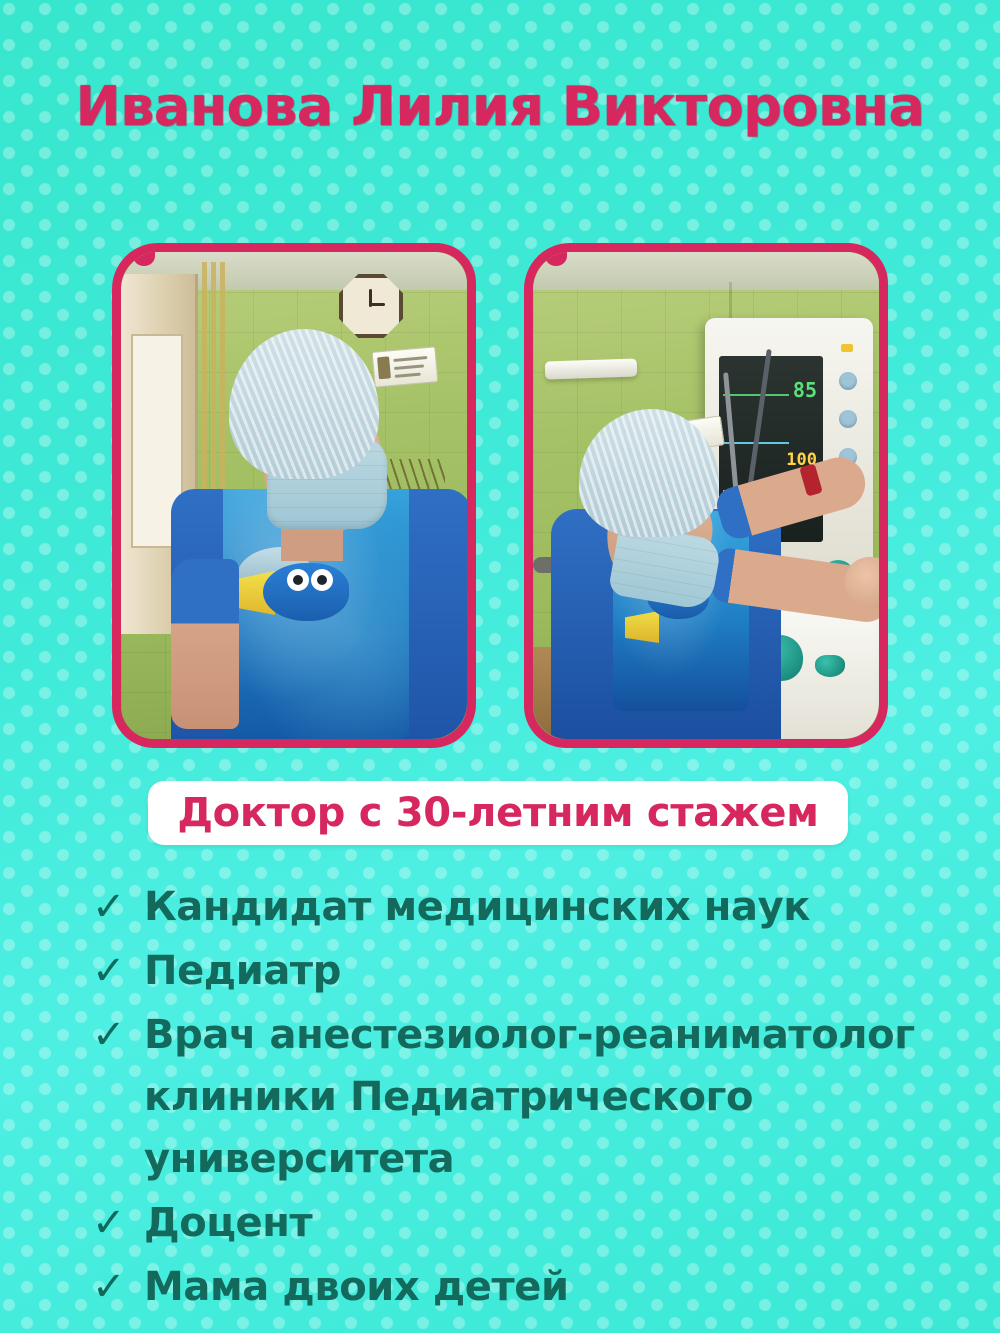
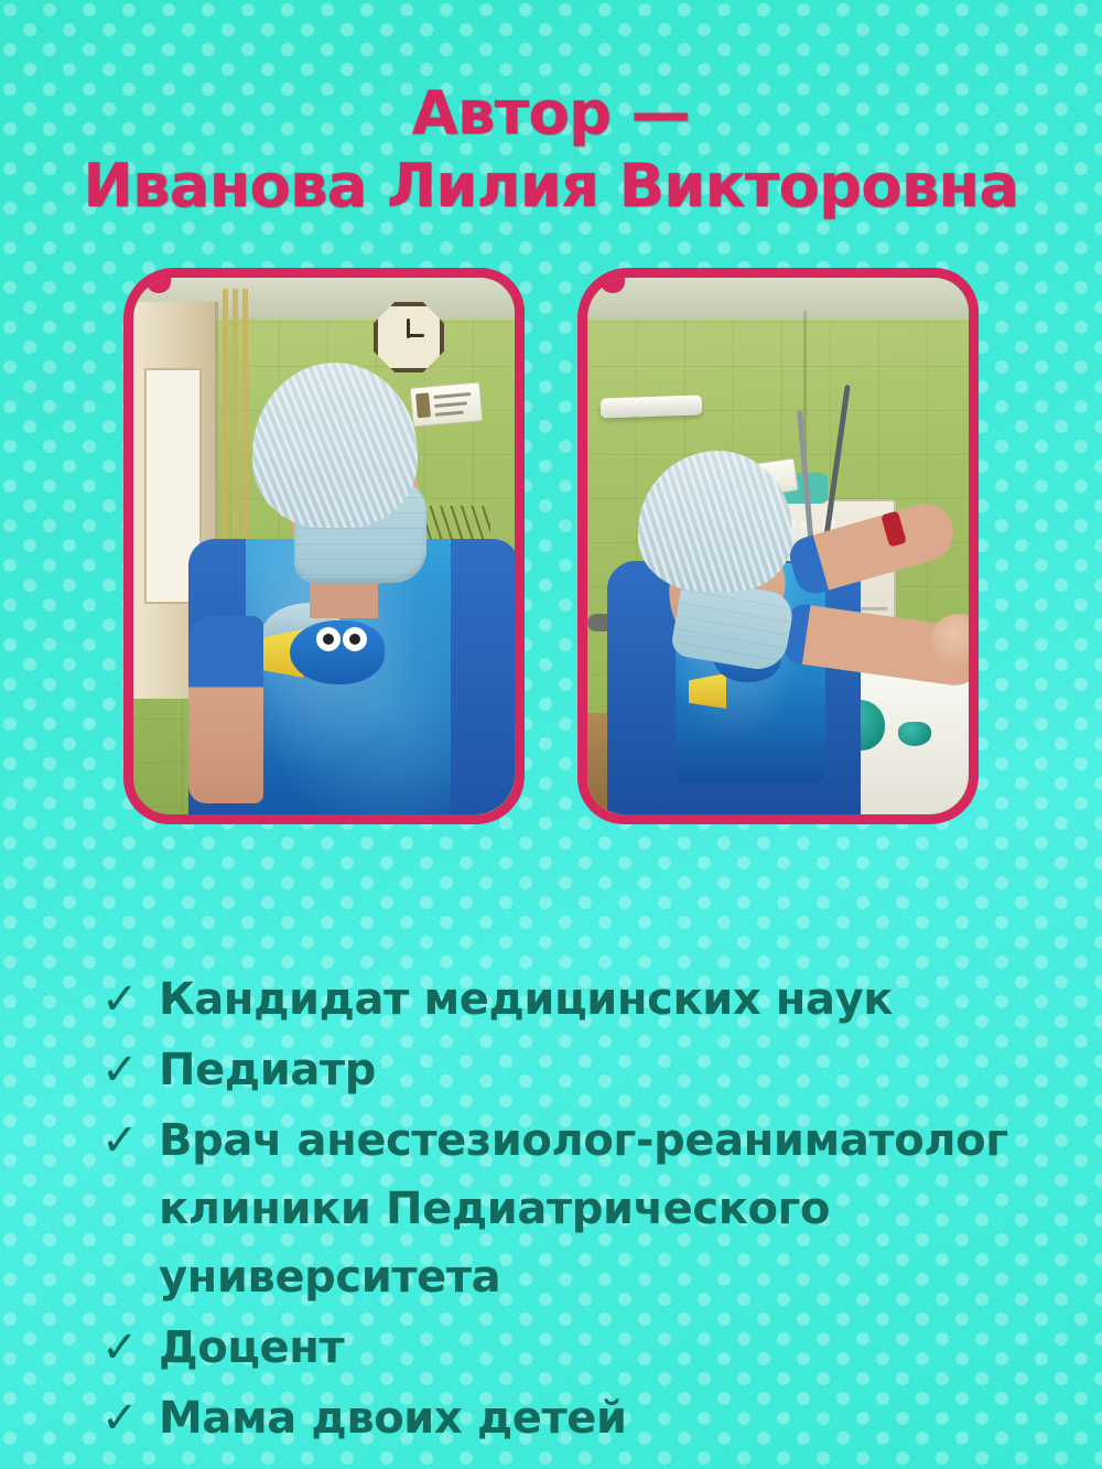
+ Автор —
  Иванова Лилия Викторовна
- 85
- 100
- Доктор с 30-летним стажем
  ✓
  Кандидат медицинских наук
  ✓
  Педиатр
  ✓
  Врач анестезиолог-реаниматолог клиники Педиатрического университета
  ✓
  Доцент
  ✓
  Мама двоих детей
